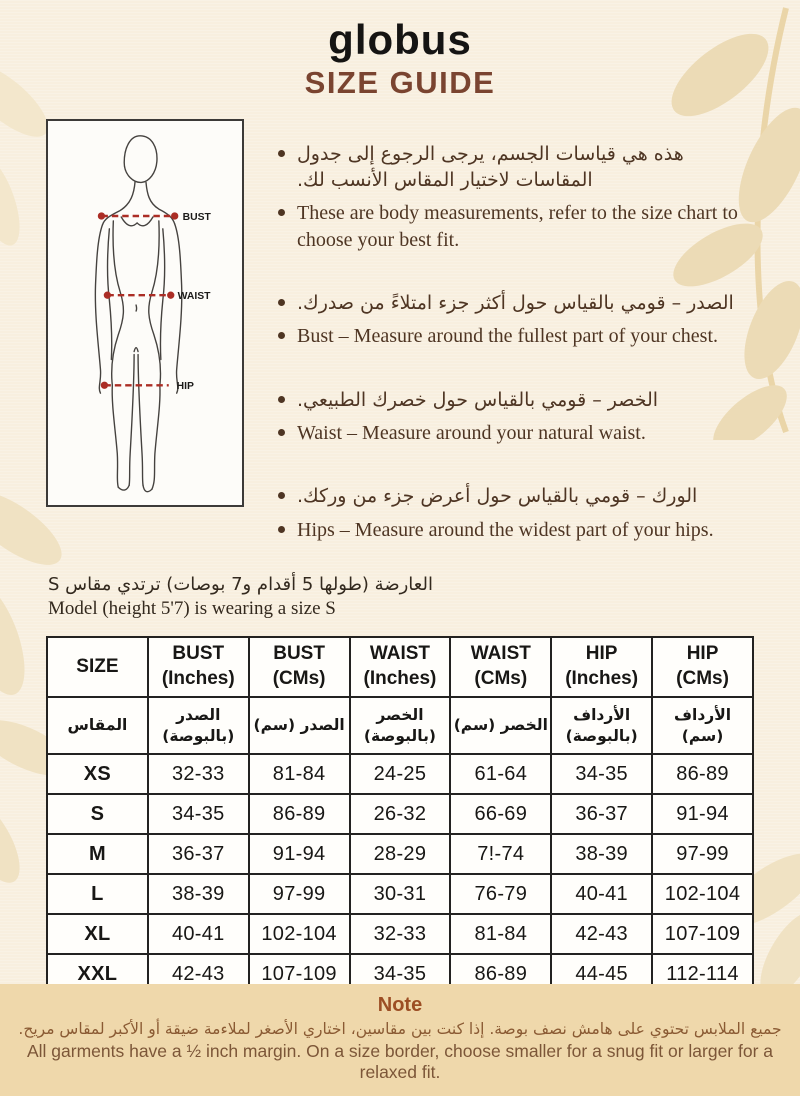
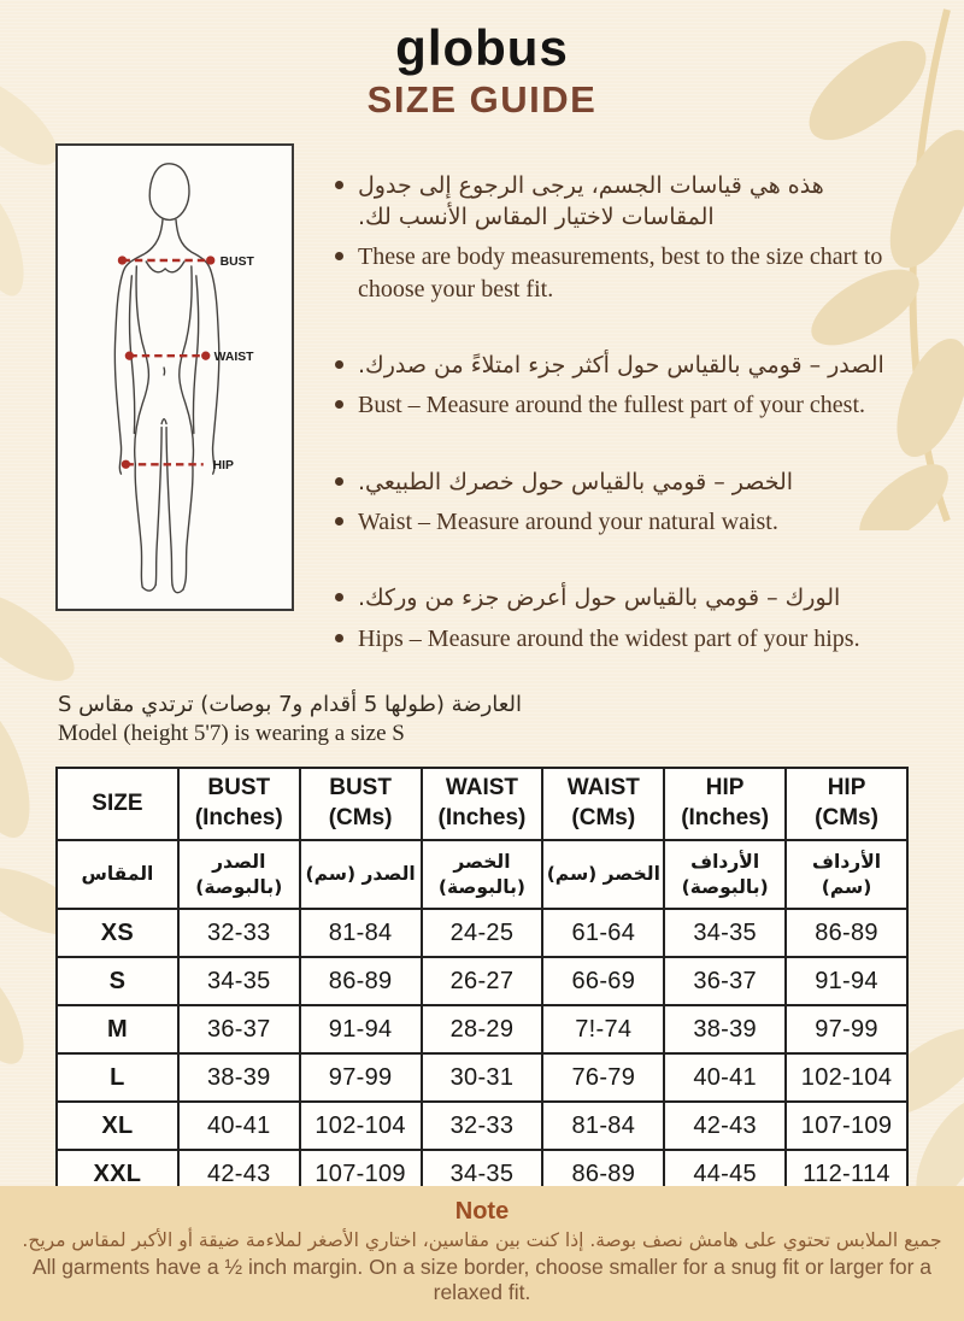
  globus
  SIZE GUIDE
  BUST
  WAIST
  HIP
  هذه هي قياسات الجسم، يرجى الرجوع إلى جدول المقاسات لاختيار المقاس الأنسب لك.
- These are body measurements, refer to the size chart to choose your best fit.
+ These are body measurements, best to the size chart to choose your best fit.
  الصدر – قومي بالقياس حول أكثر جزء امتلاءً من صدرك.
  Bust – Measure around the fullest part of your chest.
  الخصر – قومي بالقياس حول خصرك الطبيعي.
  Waist – Measure around your natural waist.
  الورك – قومي بالقياس حول أعرض جزء من وركك.
  Hips – Measure around the widest part of your hips.
  العارضة (طولها 5 أقدام و7 بوصات) ترتدي مقاس S
  Model (height 5'7) is wearing a size S
  SIZE	BUST (Inches)	BUST (CMs)	WAIST (Inches)	WAIST (CMs)	HIP (Inches)	HIP (CMs)
  المقاس	الصدر (بالبوصة)	الصدر (سم)	الخصر (بالبوصة)	الخصر (سم)	الأرداف (بالبوصة)	الأرداف (سم)
  XS	32-33	81-84	24-25	61-64	34-35	86-89
- S	34-35	86-89	26-32	66-69	36-37	91-94
+ S	34-35	86-89	26-27	66-69	36-37	91-94
  M	36-37	91-94	28-29	7!-74	38-39	97-99
  L	38-39	97-99	30-31	76-79	40-41	102-104
  XL	40-41	102-104	32-33	81-84	42-43	107-109
  XXL	42-43	107-109	34-35	86-89	44-45	112-114
  Note
  جميع الملابس تحتوي على هامش نصف بوصة. إذا كنت بين مقاسين، اختاري الأصغر لملاءمة ضيقة أو الأكبر لمقاس مريح.
  All garments have a ½ inch margin. On a size border, choose smaller for a snug fit or larger for a relaxed fit.
